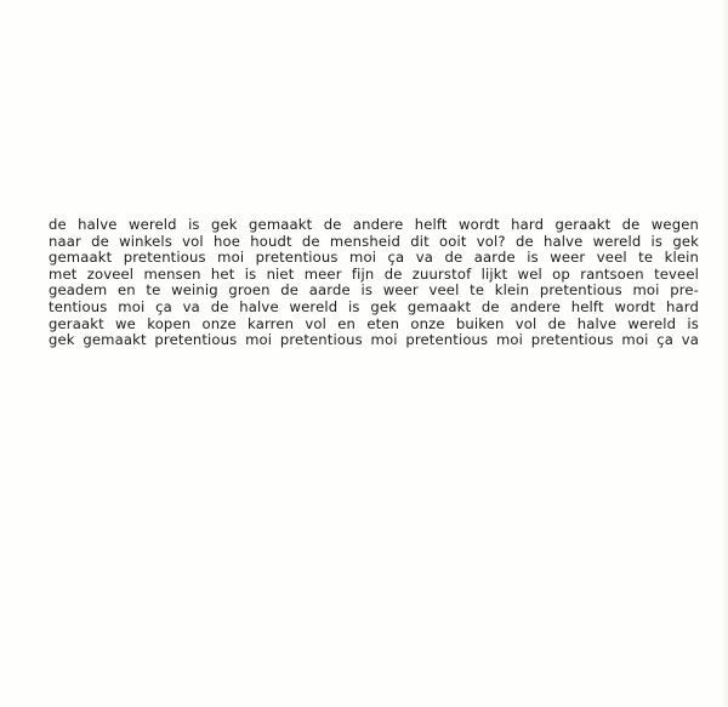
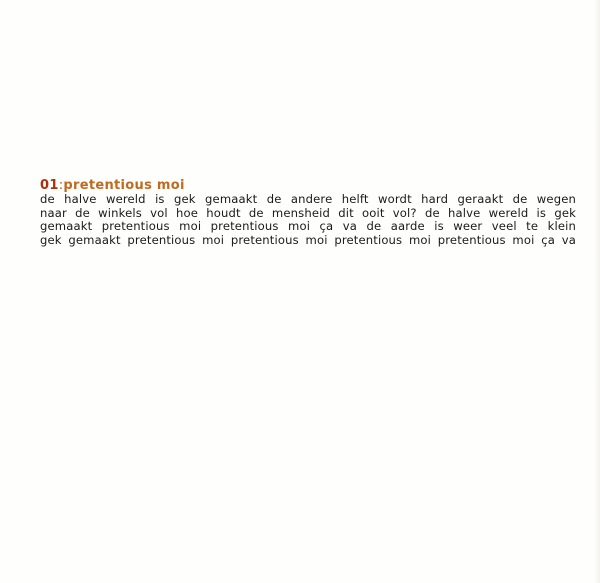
+ 01:pretentious moi
  de halve wereld is gek gemaakt de andere helft wordt hard geraakt de wegen
  naar de winkels vol hoe houdt de mensheid dit ooit vol? de halve wereld is gek
  gemaakt pretentious moi pretentious moi ça va de aarde is weer veel te klein
- met zoveel mensen het is niet meer fijn de zuurstof lijkt wel op rantsoen teveel
- geadem en te weinig groen de aarde is weer veel te klein pretentious moi pre-
- tentious moi ça va de halve wereld is gek gemaakt de andere helft wordt hard
- geraakt we kopen onze karren vol en eten onze buiken vol de halve wereld is
  gek gemaakt pretentious moi pretentious moi pretentious moi pretentious moi ça va
